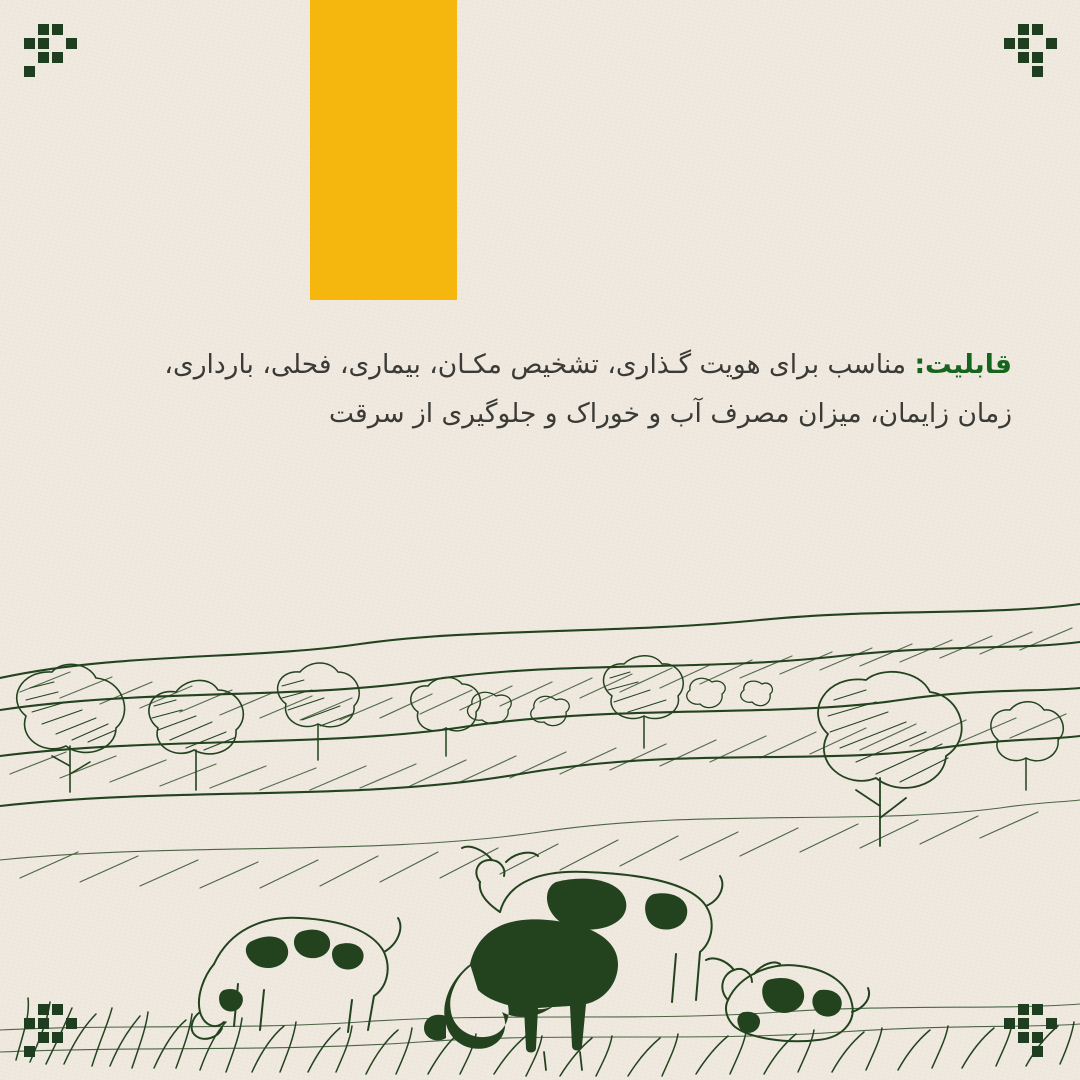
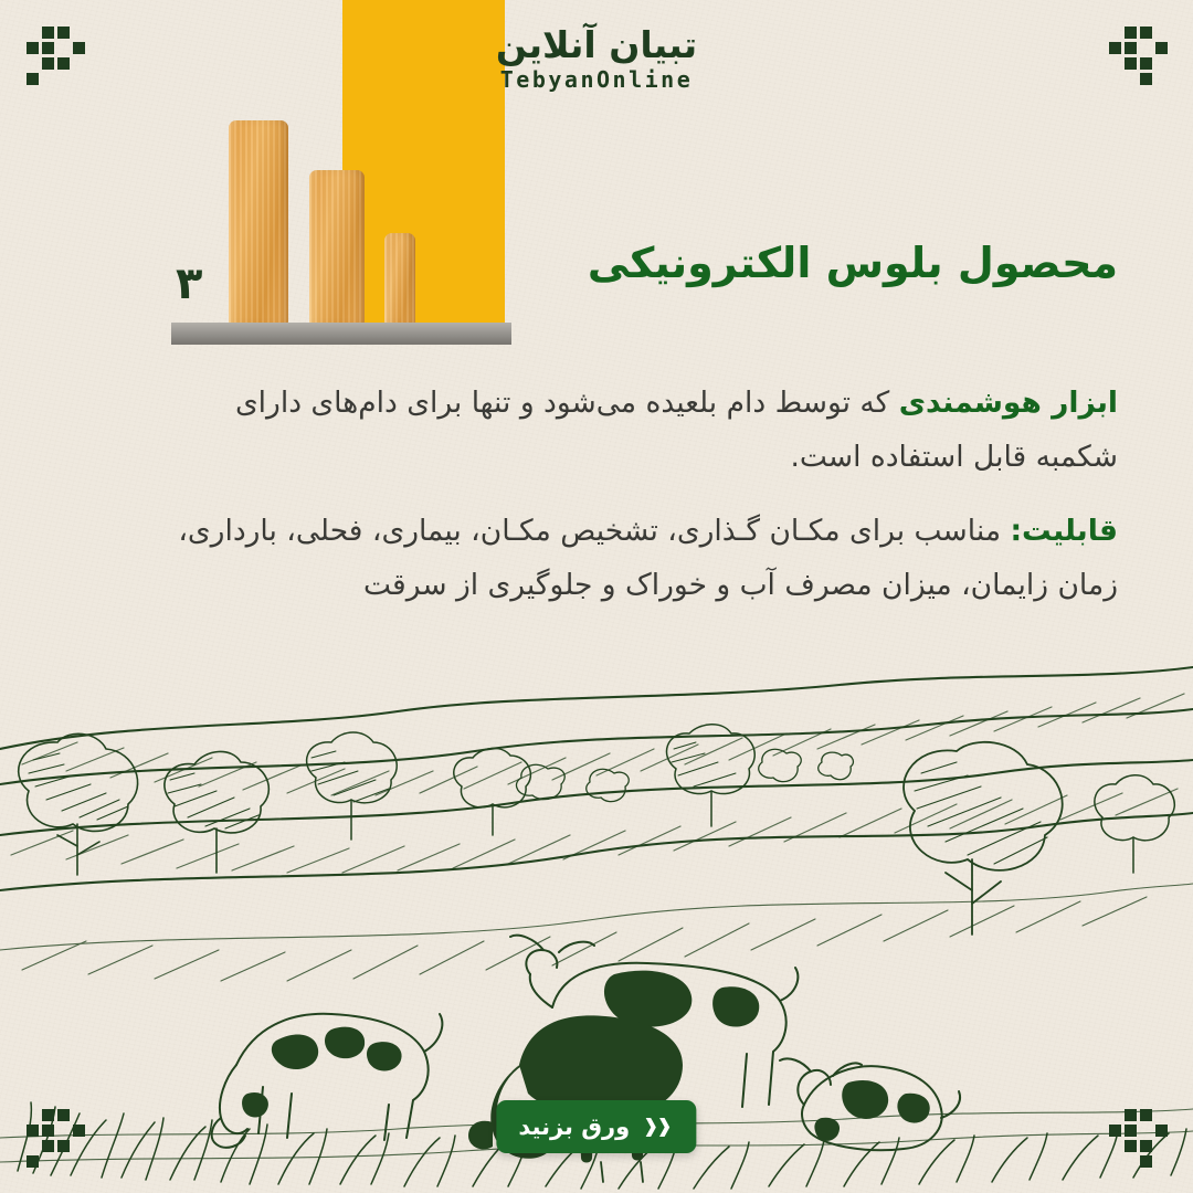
+ ۳
+ تبیان آنلاین
+ TebyanOnline
+ محصول بلوس الکترونیکی
+ ابزار هوشمندی که توسط دام بلعیده می‌شود و تنها برای دام‌های دارای شکمبه قابل استفاده است.
- قابلیت: مناسب برای هویت گـذاری، تشخیص مکـان، بیماری، فحلی، بارداری، زمان زایمان، میزان مصرف آب و خوراک و جلوگیری از سرقت
+ قابلیت: مناسب برای مکـان گـذاری، تشخیص مکـان، بیماری، فحلی، بارداری، زمان زایمان، میزان مصرف آب و خوراک و جلوگیری از سرقت
+ ❰❰
+ ورق بزنید
